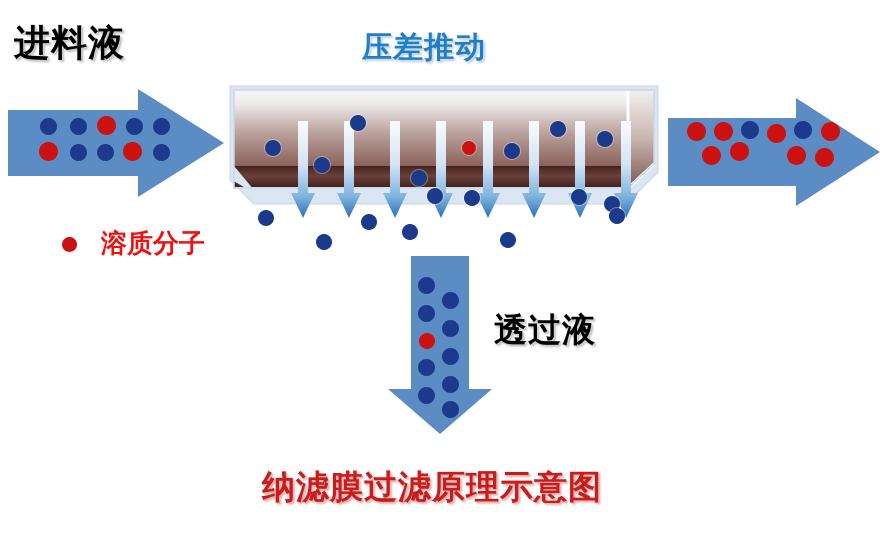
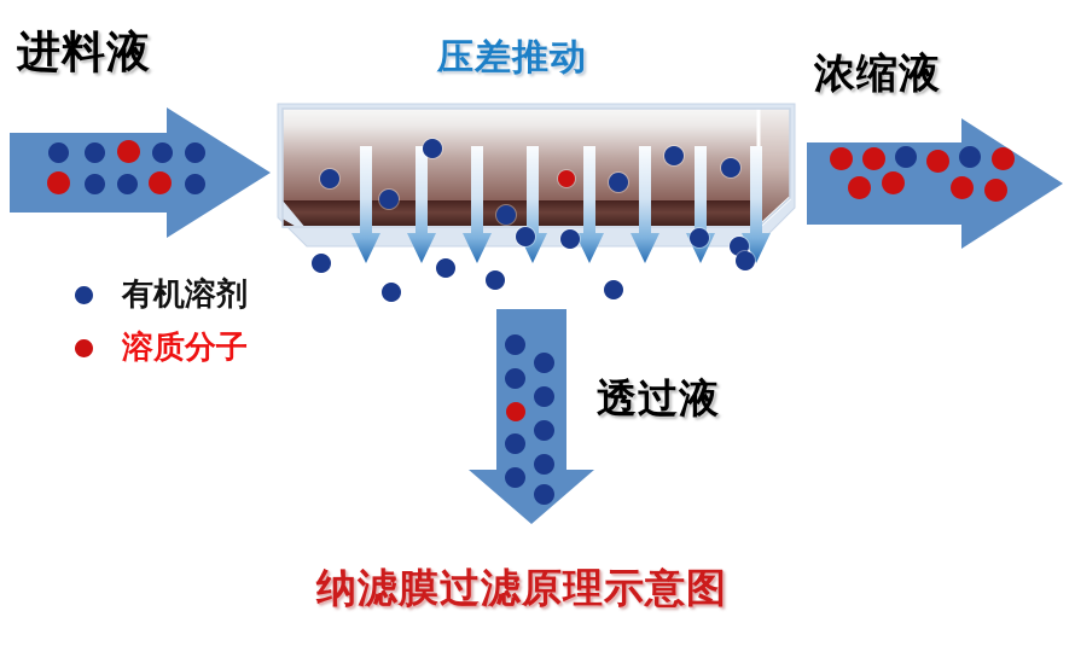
  进料液
  压差推动
+ 浓缩液
+ 有机溶剂
  溶质分子
  透过液
  纳滤膜过滤原理示意图
